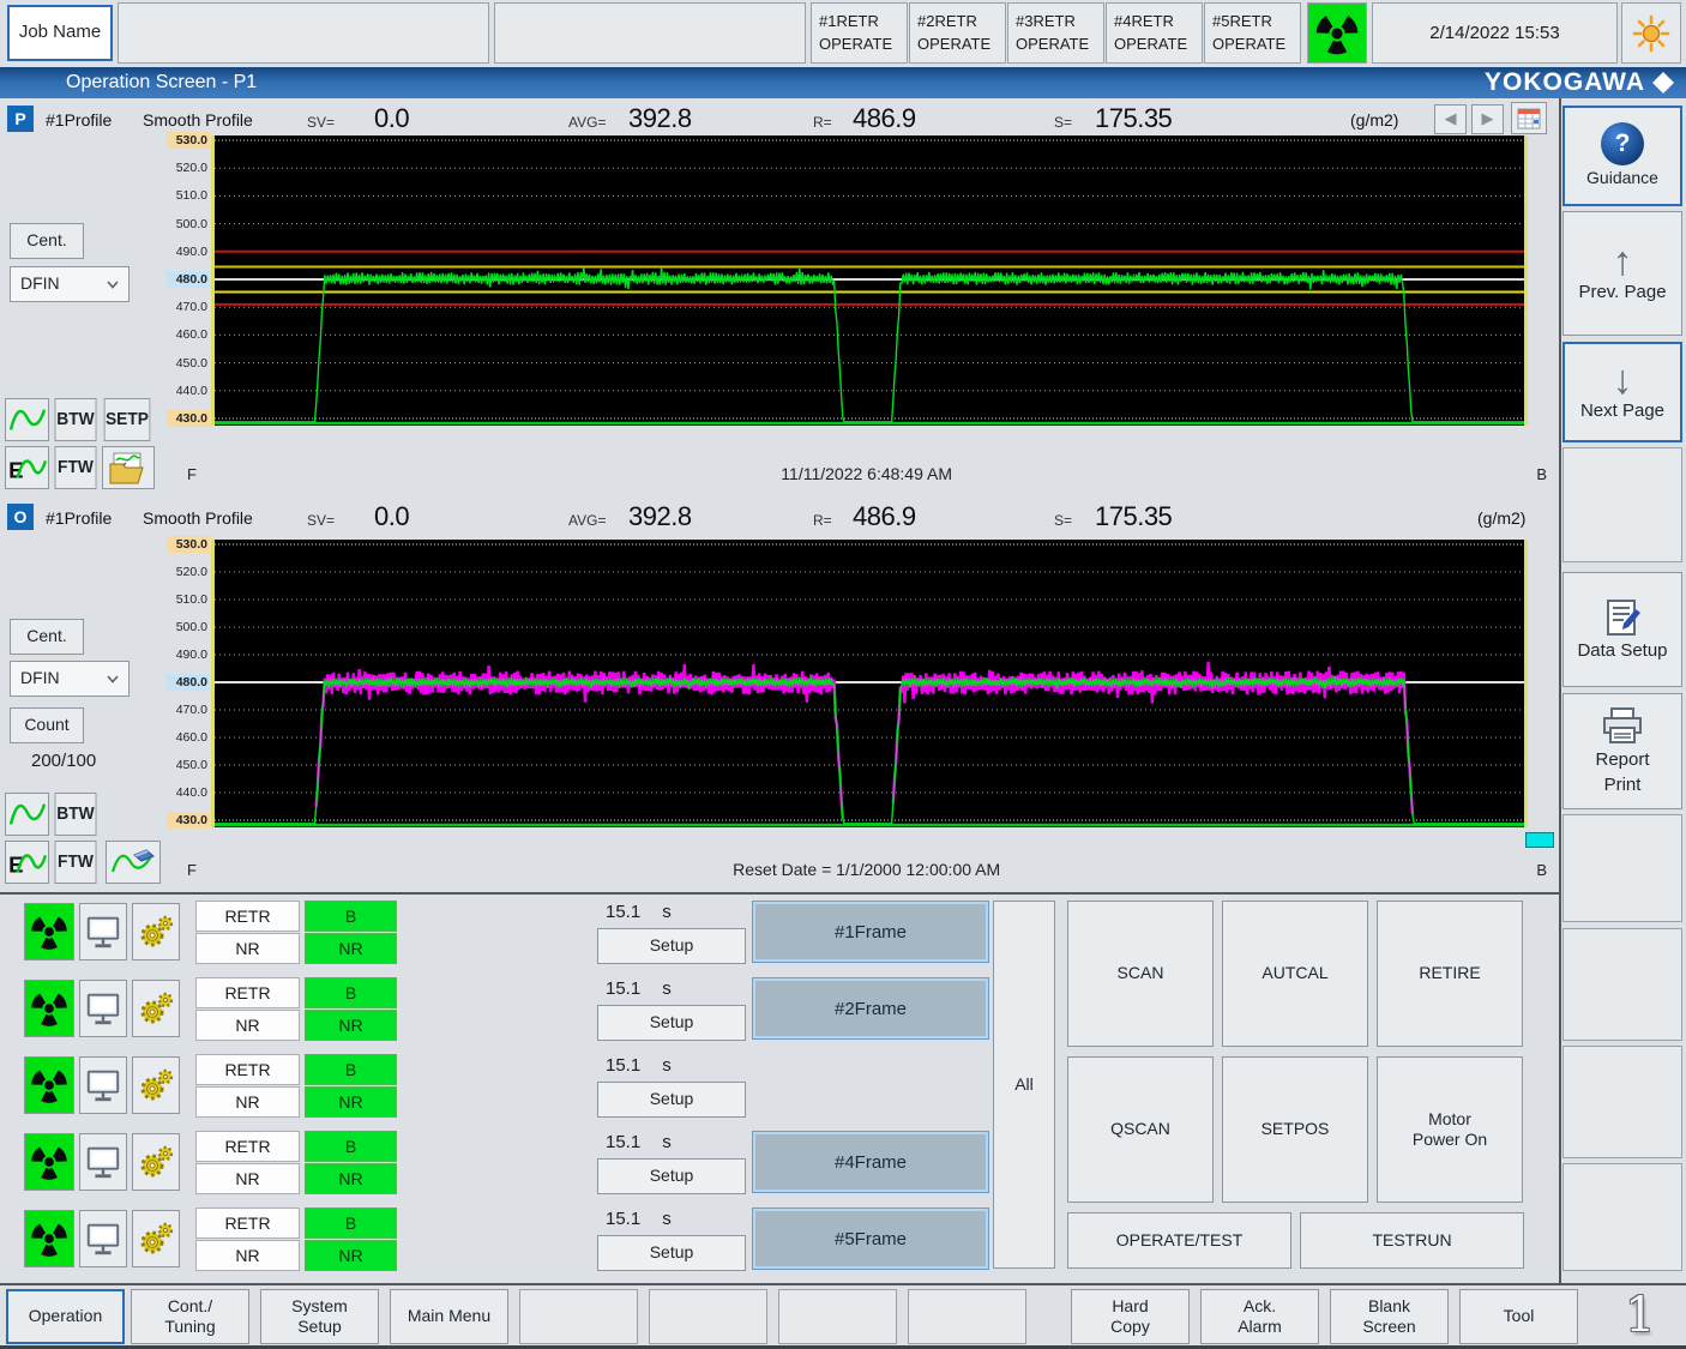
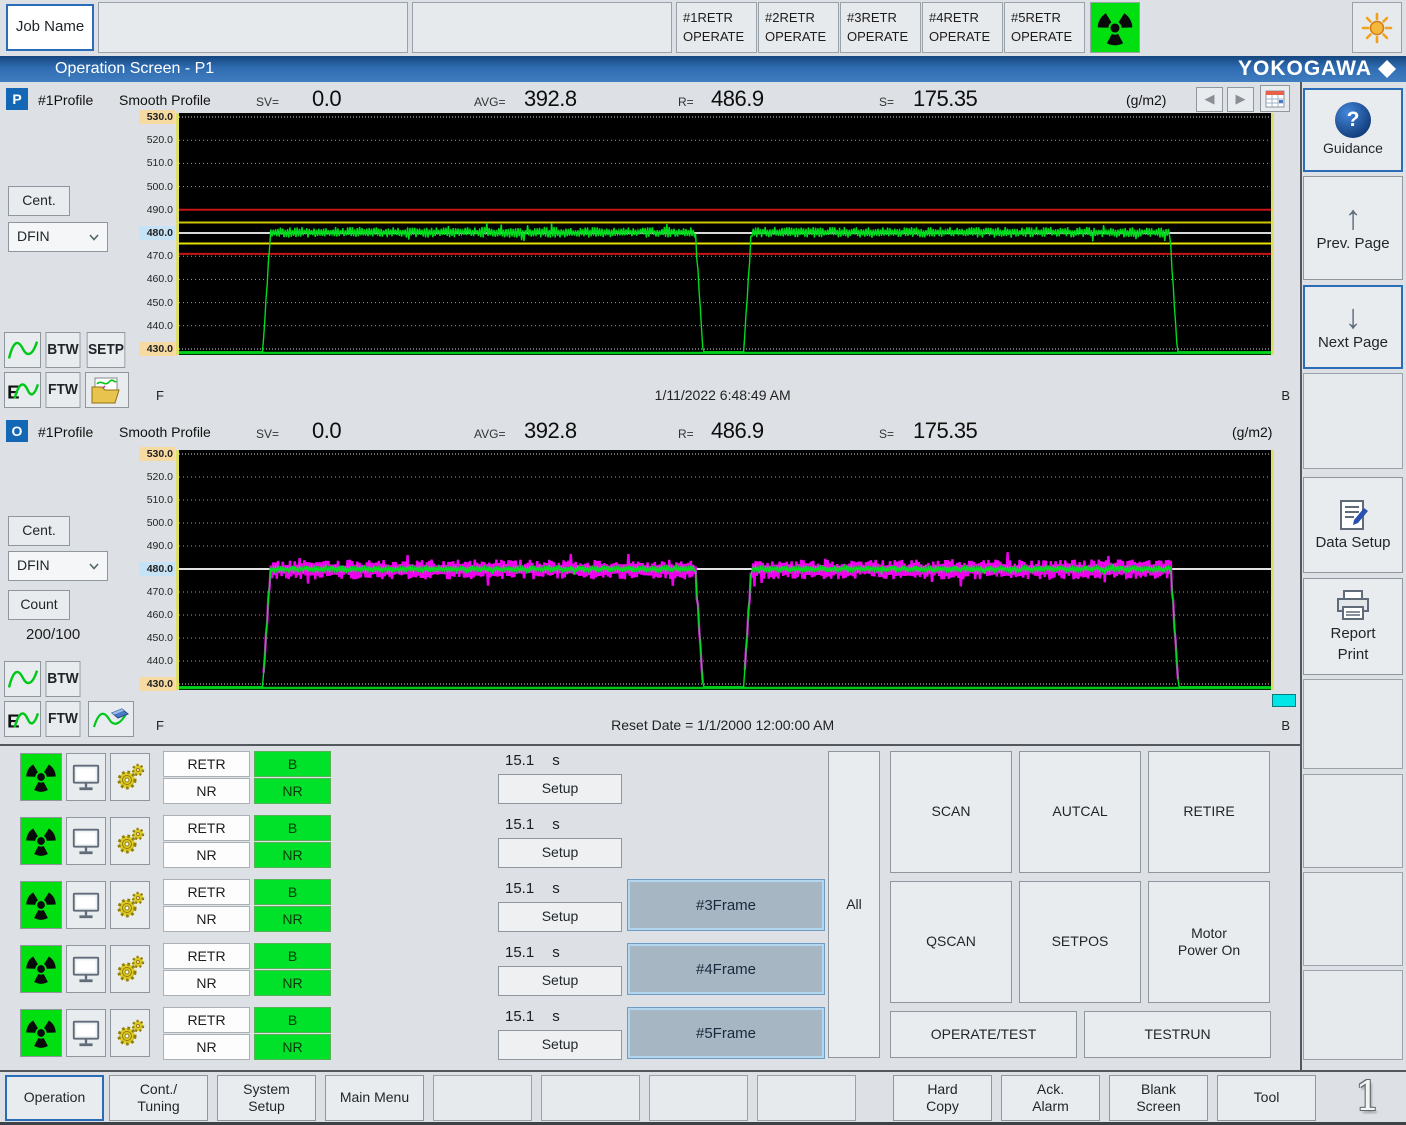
  Job Name
  #1RETR
  OPERATE
  #2RETR
  OPERATE
  #3RETR
  OPERATE
  #4RETR
  OPERATE
  #5RETR
  OPERATE
- 2/14/2022 15:53
  Operation Screen - P1
  YOKOGAWA
  P
  #1Profile
  Smooth Profile
  SV=
  0.0
  AVG=
  392.8
  R=
  486.9
  S=
  175.35
  (g/m2)
  ◀
  ▶
  530.0
  520.0
  510.0
  500.0
  490.0
  480.0
  470.0
  460.0
  450.0
  440.0
  430.0
  F
- 11/11/2022 6:48:49 AM
+ 1/11/2022 6:48:49 AM
  B
  Cent.
  DFIN
  BTW
  SETP
  E
  FTW
  O
  #1Profile
  Smooth Profile
  SV=
  0.0
  AVG=
  392.8
  R=
  486.9
  S=
  175.35
  (g/m2)
  530.0
  520.0
  510.0
  500.0
  490.0
  480.0
  470.0
  460.0
  450.0
  440.0
  430.0
  F
  Reset Date = 1/1/2000 12:00:00 AM
  B
  Cent.
  DFIN
  Count
  200/100
  BTW
  E
  FTW
  RETR
  NR
  B
  NR
  RETR
  NR
  B
  NR
  RETR
  NR
  B
  NR
  RETR
  NR
  B
  NR
  RETR
  NR
  B
  NR
  15.1 s
  Setup
- #1Frame
  15.1 s
  Setup
- #2Frame
  15.1 s
  Setup
+ #3Frame
  15.1 s
  Setup
  #4Frame
  15.1 s
  Setup
  #5Frame
  All
  SCAN
  AUTCAL
  RETIRE
  QSCAN
  SETPOS
  Motor
  Power On
  OPERATE/TEST
  TESTRUN
  ?
  Guidance
  ↑
  Prev. Page
  ↓
  Next Page
  Data Setup
  Report
  Print
  Operation
  Cont./
  Tuning
  System
  Setup
  Main Menu
  Hard
  Copy
  Ack.
  Alarm
  Blank
  Screen
  Tool
  1
